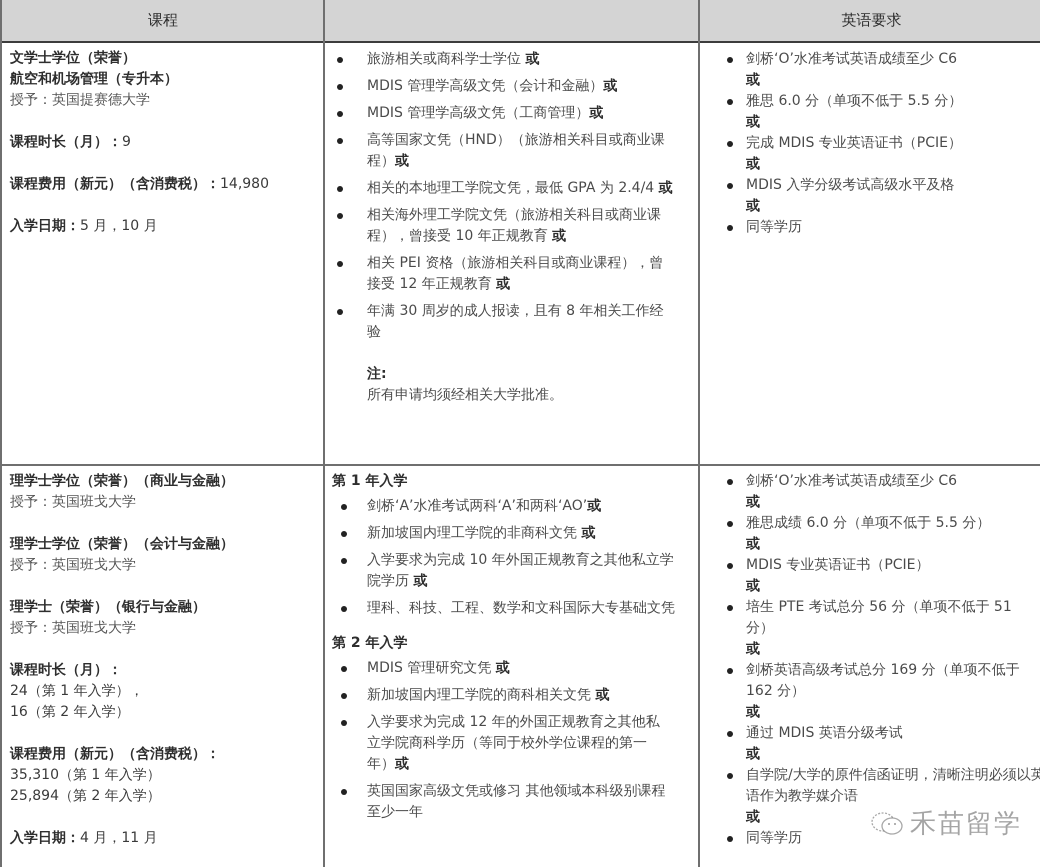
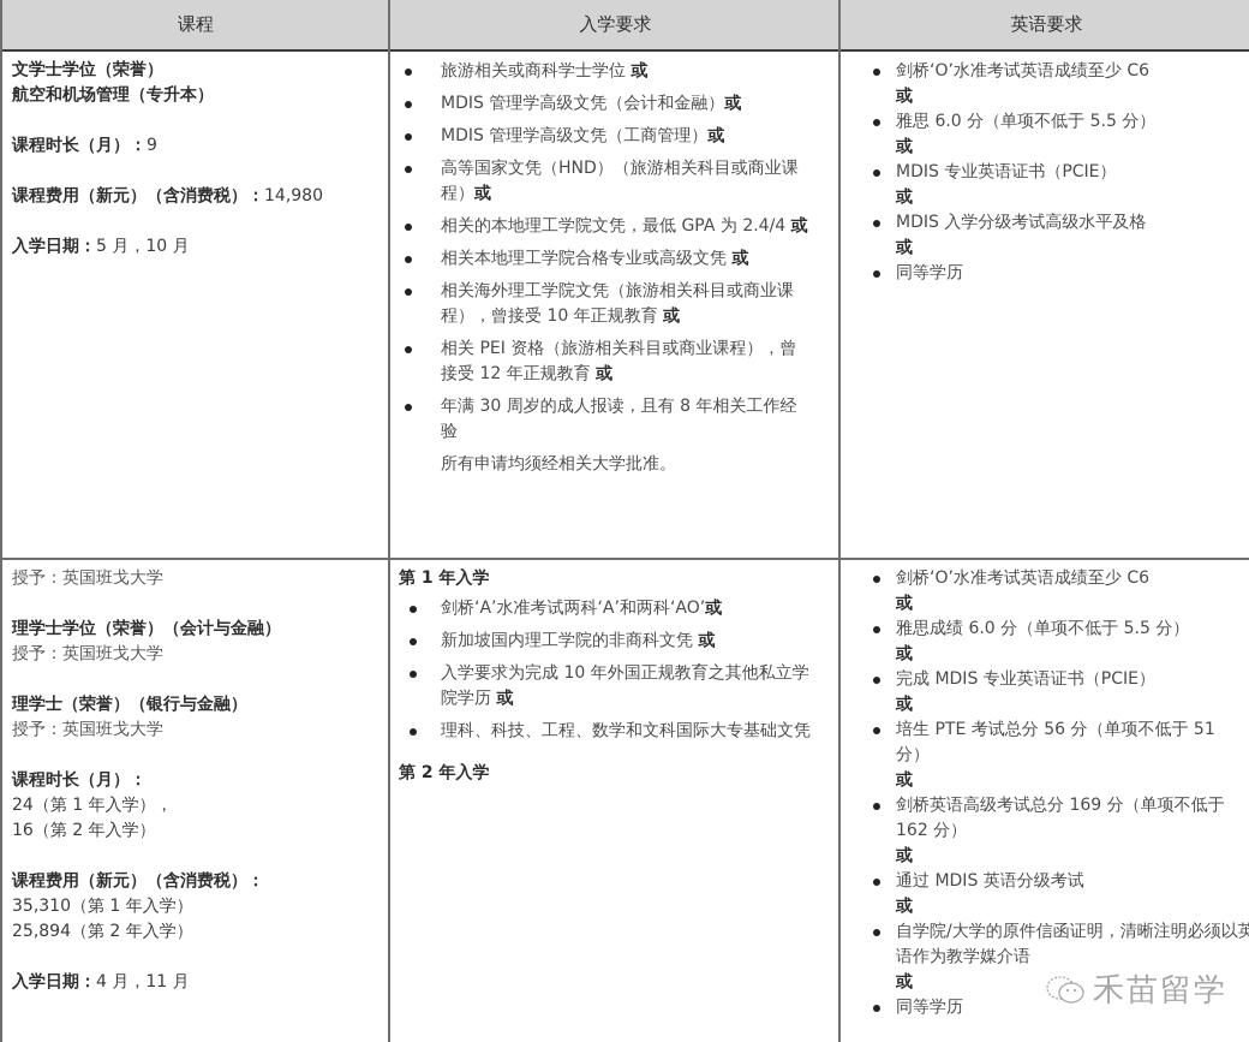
  课程
+ 入学要求
  英语要求
  文学士学位（荣誉）
  航空和机场管理（专升本）
- 授予：英国提赛德大学
  课程时长（月）：9
  课程费用（新元）（含消费税）：14,980
  入学日期：5 月，10 月
  旅游相关或商科学士学位 或
  MDIS 管理学高级文凭（会计和金融）或
  MDIS 管理学高级文凭（工商管理）或
  高等国家文凭（HND）（旅游相关科目或商业课程）或
  相关的本地理工学院文凭，最低 GPA 为 2.4/4 或
+ 相关本地理工学院合格专业或高级文凭 或
  相关海外理工学院文凭（旅游相关科目或商业课程），曾接受 10 年正规教育 或
  相关 PEI 资格（旅游相关科目或商业课程），曾接受 12 年正规教育 或
  年满 30 周岁的成人报读，且有 8 年相关工作经验
- 注:
  所有申请均须经相关大学批准。
  剑桥‘O’水准考试英语成绩至少 C6
  或
  雅思 6.0 分（单项不低于 5.5 分）
  或
- 完成 MDIS 专业英语证书（PCIE）
+ MDIS 专业英语证书（PCIE）
  或
  MDIS 入学分级考试高级水平及格
  或
  同等学历
- 理学士学位（荣誉）（商业与金融）
  授予：英国班戈大学
  理学士学位（荣誉）（会计与金融）
  授予：英国班戈大学
  理学士（荣誉）（银行与金融）
  授予：英国班戈大学
  课程时长（月）：
  24（第 1 年入学），
  16（第 2 年入学）
  课程费用（新元）（含消费税）：
  35,310（第 1 年入学）
  25,894（第 2 年入学）
  入学日期：4 月，11 月
  第 1 年入学
  剑桥‘A’水准考试两科‘A’和两科‘AO’或
  新加坡国内理工学院的非商科文凭 或
  入学要求为完成 10 年外国正规教育之其他私立学院学历 或
  理科、科技、工程、数学和文科国际大专基础文凭
  第 2 年入学
- MDIS 管理研究文凭 或
- 新加坡国内理工学院的商科相关文凭 或
- 入学要求为完成 12 年的外国正规教育之其他私立学院商科学历（等同于校外学位课程的第一年）或
- 英国国家高级文凭或修习 其他领域本科级别课程至少一年
  剑桥‘O’水准考试英语成绩至少 C6
  或
  雅思成绩 6.0 分（单项不低于 5.5 分）
  或
- MDIS 专业英语证书（PCIE）
+ 完成 MDIS 专业英语证书（PCIE）
  或
  培生 PTE 考试总分 56 分（单项不低于 51 分）
  或
  剑桥英语高级考试总分 169 分（单项不低于 162 分）
  或
  通过 MDIS 英语分级考试
  或
  自学院/大学的原件信函证明，清晰注明必须以英语作为教学媒介语
  或
  同等学历
  禾苗留学
